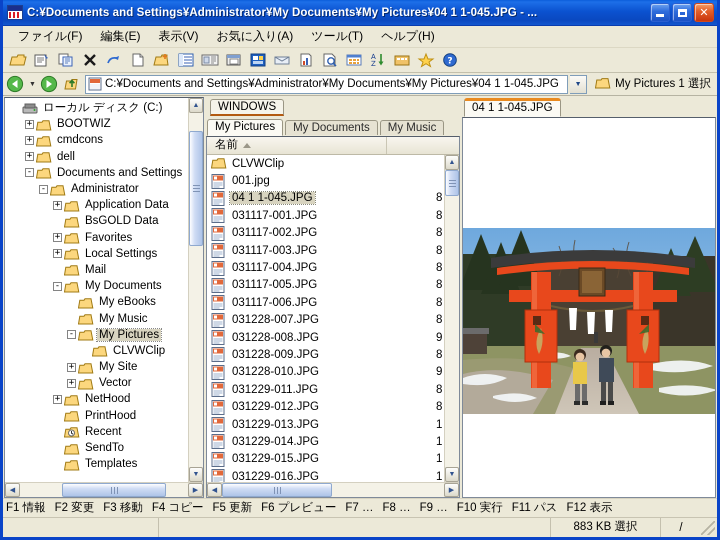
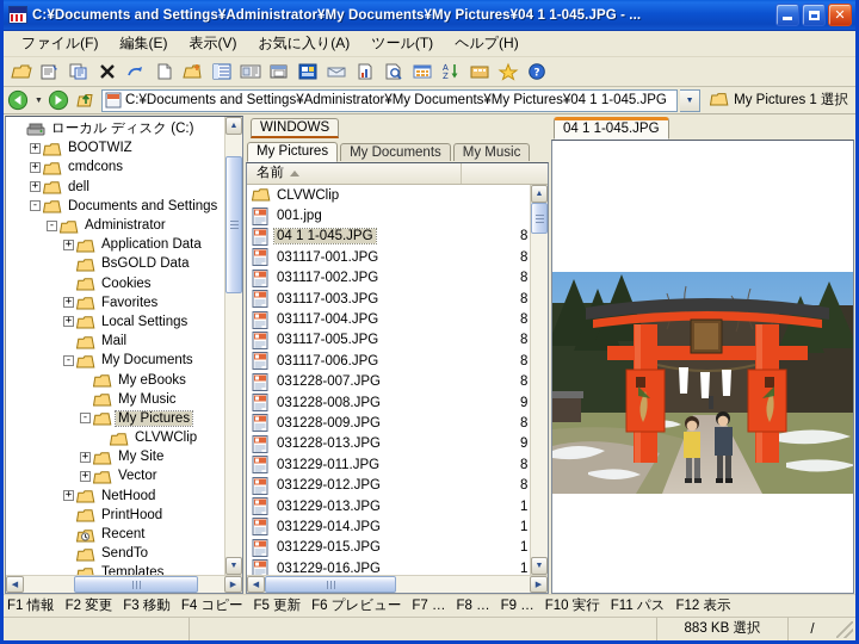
  C:¥Documents and Settings¥Administrator¥My Documents¥My Pictures¥04 1 1-045.JPG - ...
  ✕
  ファイル(F)
  編集(E)
  表示(V)
  お気に入り(A)
  ツール(T)
  ヘルプ(H)
  A
  Z
  ?
  C:¥Documents and Settings¥Administrator¥My Documents¥My Pictures¥04 1 1-045.JPG
  My Pictures 1 選択
  ローカル ディスク (C:)
  +
  BOOTWIZ
  +
  cmdcons
  +
  dell
  -
  Documents and Settings
  -
  Administrator
  +
  Application Data
  BsGOLD Data
+ Cookies
  +
  Favorites
  +
  Local Settings
  Mail
  -
  My Documents
  My eBooks
  My Music
  -
  My Pictures
  CLVWClip
  +
  My Site
  +
  Vector
  +
  NetHood
  PrintHood
  Recent
  SendTo
  Templates
  WINDOWS
  My Pictures
  My Documents
  My Music
  名前
  CLVWClip
  001.jpg
  04 1 1-045.JPG
  8
  031117-001.JPG
  8
  031117-002.JPG
  8
  031117-003.JPG
  8
  031117-004.JPG
  8
  031117-005.JPG
  8
  031117-006.JPG
  8
  031228-007.JPG
  8
  031228-008.JPG
  9
  031228-009.JPG
  8
- 031228-010.JPG
+ 031228-013.JPG
  9
  031229-011.JPG
  8
  031229-012.JPG
  8
  031229-013.JPG
  1
  031229-014.JPG
  1
  031229-015.JPG
  1
  031229-016.JPG
  1
  04 1 1-045.JPG
  F1 情報
  F2 変更
  F3 移動
  F4 コピー
  F5 更新
  F6 プレビュー
  F7 …
  F8 …
  F9 …
  F10 実行
  F11 パス
  F12 表示
  883 KB 選択
  /
